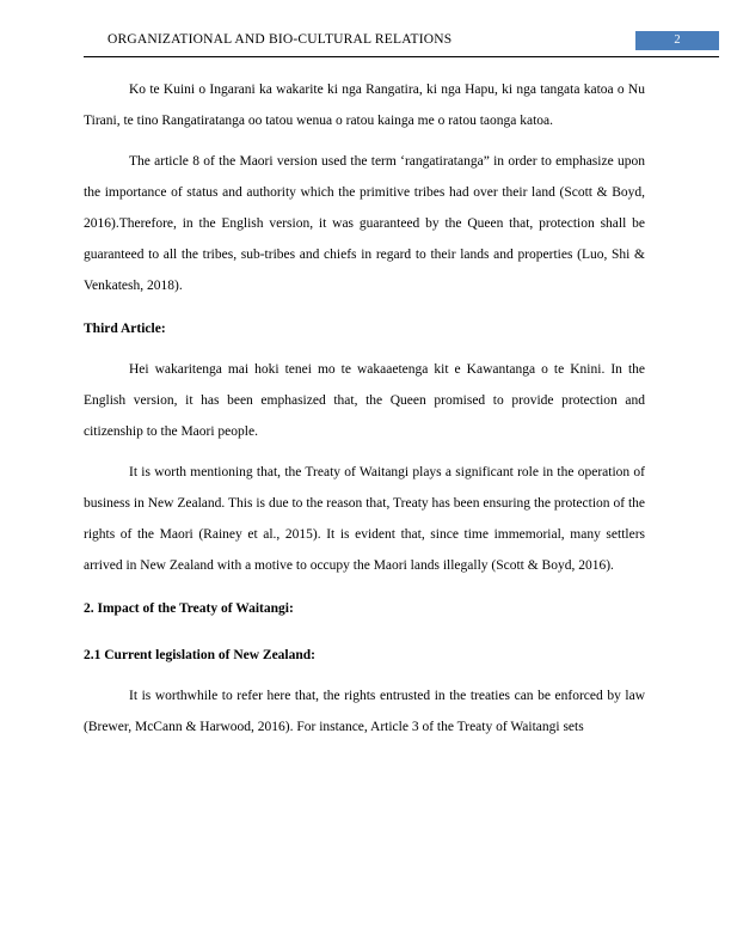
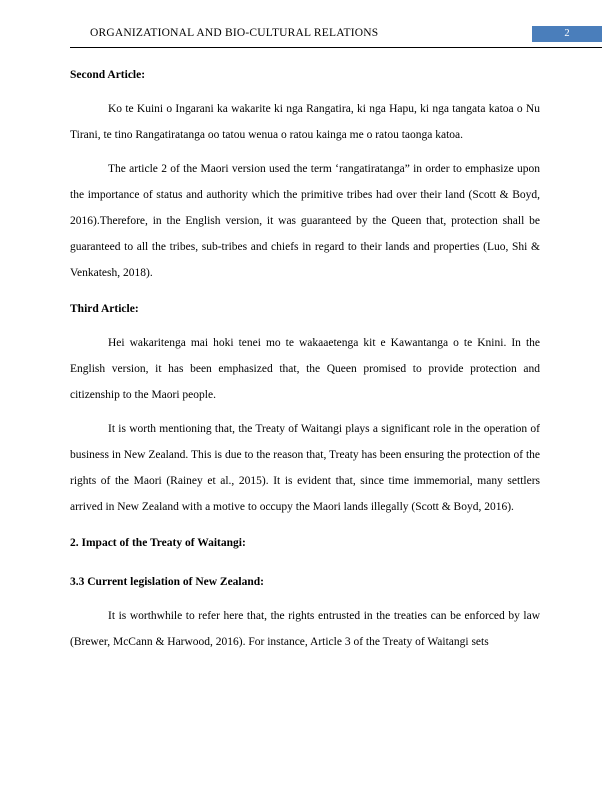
  ORGANIZATIONAL AND BIO-CULTURAL RELATIONS
  2
+ Second Article:
  Ko te Kuini o Ingarani ka wakarite ki nga Rangatira, ki nga Hapu, ki nga tangata katoa o Nu Tirani, te tino Rangatiratanga oo tatou wenua o ratou kainga me o ratou taonga katoa.
- The article 8 of the Maori version used the term ‘rangatiratanga” in order to emphasize upon the importance of status and authority which the primitive tribes had over their land (Scott & Boyd, 2016).Therefore, in the English version, it was guaranteed by the Queen that, protection shall be guaranteed to all the tribes, sub-tribes and chiefs in regard to their lands and properties (Luo, Shi & Venkatesh, 2018).
+ The article 2 of the Maori version used the term ‘rangatiratanga” in order to emphasize upon the importance of status and authority which the primitive tribes had over their land (Scott & Boyd, 2016).Therefore, in the English version, it was guaranteed by the Queen that, protection shall be guaranteed to all the tribes, sub-tribes and chiefs in regard to their lands and properties (Luo, Shi & Venkatesh, 2018).
  Third Article:
  Hei wakaritenga mai hoki tenei mo te wakaaetenga kit e Kawantanga o te Knini. In the English version, it has been emphasized that, the Queen promised to provide protection and citizenship to the Maori people.
  It is worth mentioning that, the Treaty of Waitangi plays a significant role in the operation of business in New Zealand. This is due to the reason that, Treaty has been ensuring the protection of the rights of the Maori (Rainey et al., 2015). It is evident that, since time immemorial, many settlers arrived in New Zealand with a motive to occupy the Maori lands illegally (Scott & Boyd, 2016).
  2. Impact of the Treaty of Waitangi:
- 2.1 Current legislation of New Zealand:
+ 3.3 Current legislation of New Zealand:
  It is worthwhile to refer here that, the rights entrusted in the treaties can be enforced by law (Brewer, McCann & Harwood, 2016). For instance, Article 3 of the Treaty of Waitangi sets
